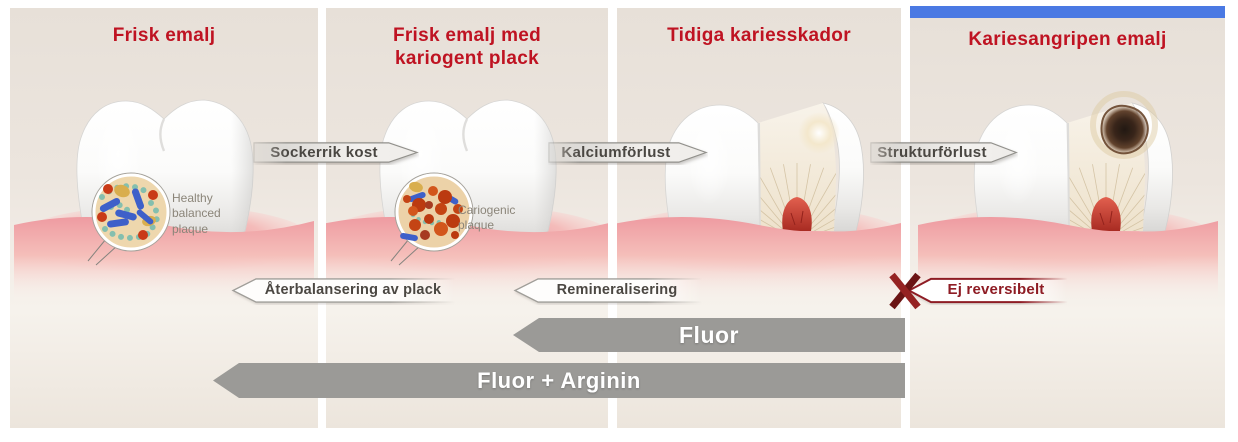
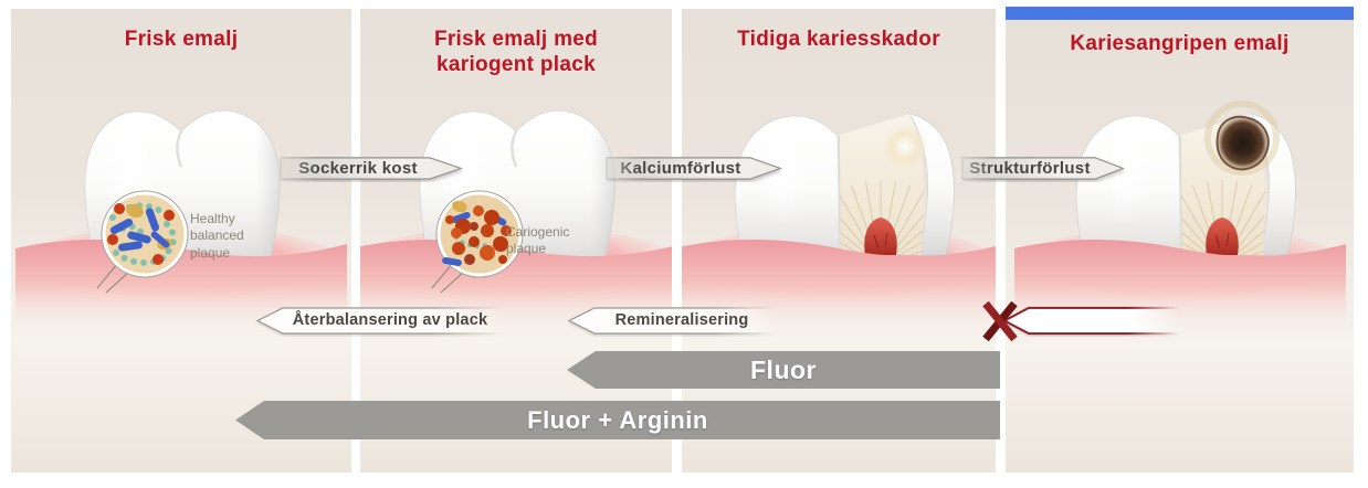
  Frisk emalj
  Healthy
  balanced
  plaque
  Frisk emalj med
  kariogent plack
  Cariogenic
  plaque
  Tidiga kariesskador
  Kariesangripen emalj
  Sockerrik kost
  Kalciumförlust
  Strukturförlust
  Återbalansering av plack
  Remineralisering
- Ej reversibelt
  Fluor
  Fluor + Arginin
